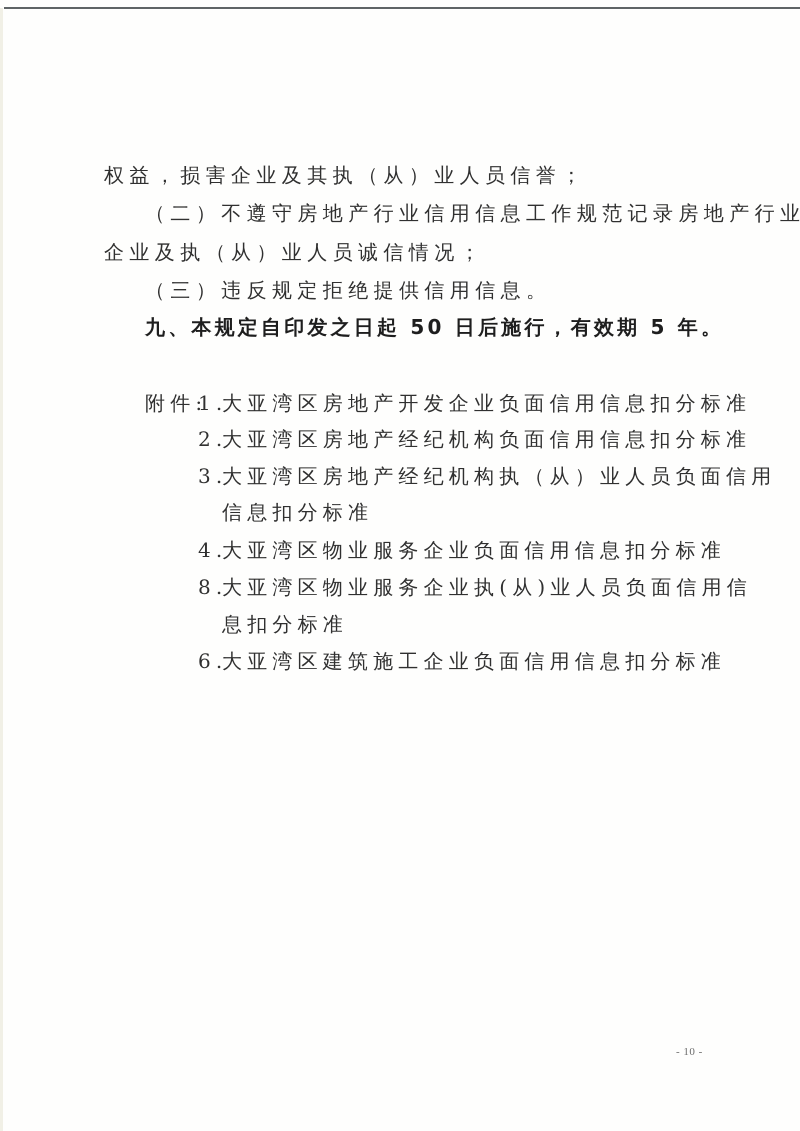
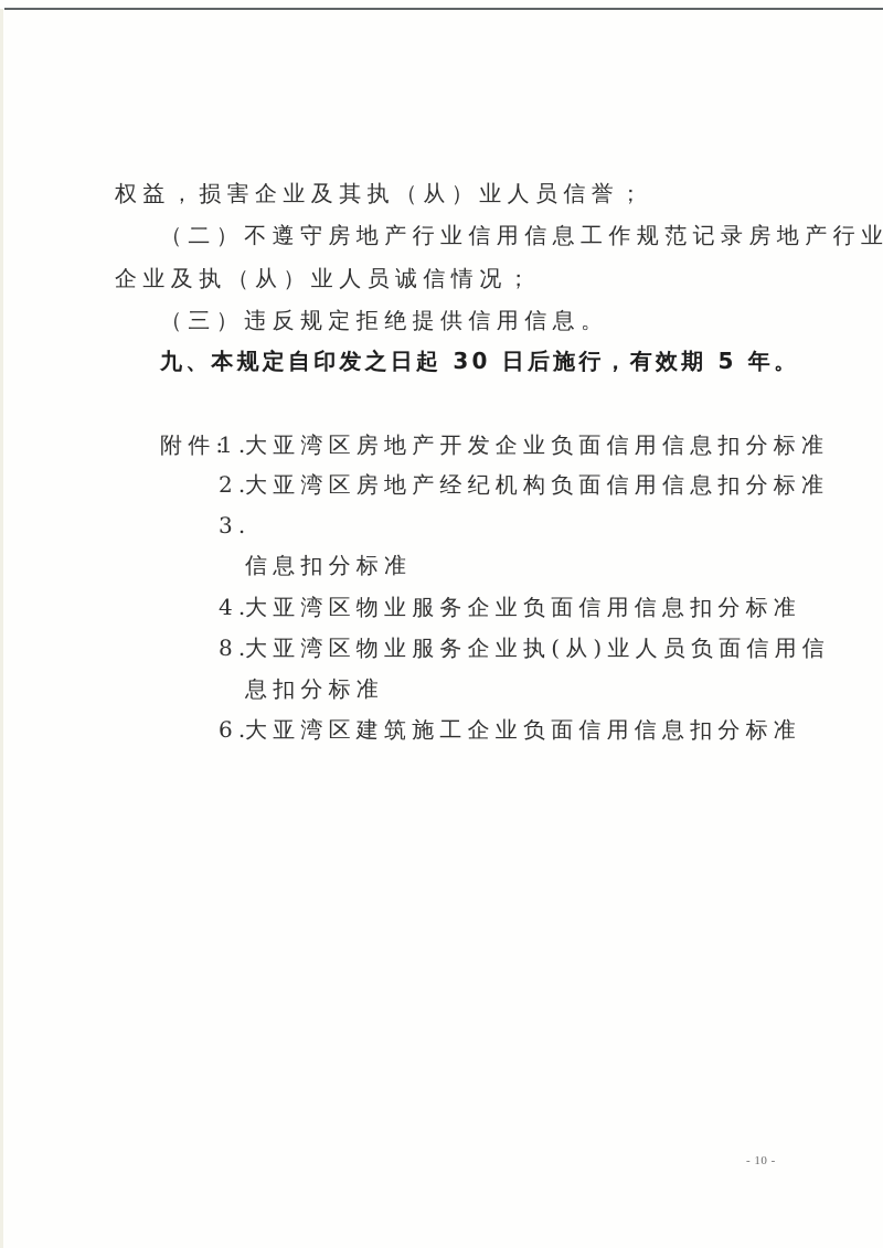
  权益，损害企业及其执（从）业人员信誉；
  （二）不遵守房地产行业信用信息工作规范记录房地产行业
  企业及执（从）业人员诚信情况；
  （三）违反规定拒绝提供信用信息。
- 九、本规定自印发之日起 50 日后施行，有效期 5 年。
+ 九、本规定自印发之日起 30 日后施行，有效期 5 年。
  附件:
  1.
  大亚湾区房地产开发企业负面信用信息扣分标准
  2.
  大亚湾区房地产经纪机构负面信用信息扣分标准
  3.
- 大亚湾区房地产经纪机构执（从）业人员负面信用
  信息扣分标准
  4.
  大亚湾区物业服务企业负面信用信息扣分标准
  8.
  大亚湾区物业服务企业执(从)业人员负面信用信
  息扣分标准
  6.
  大亚湾区建筑施工企业负面信用信息扣分标准
  - 10 -
